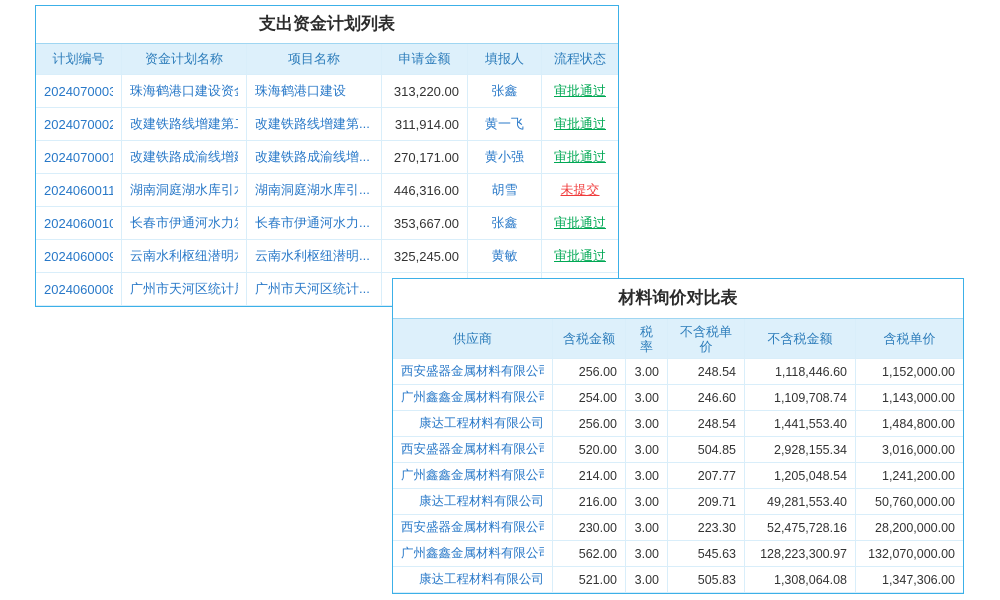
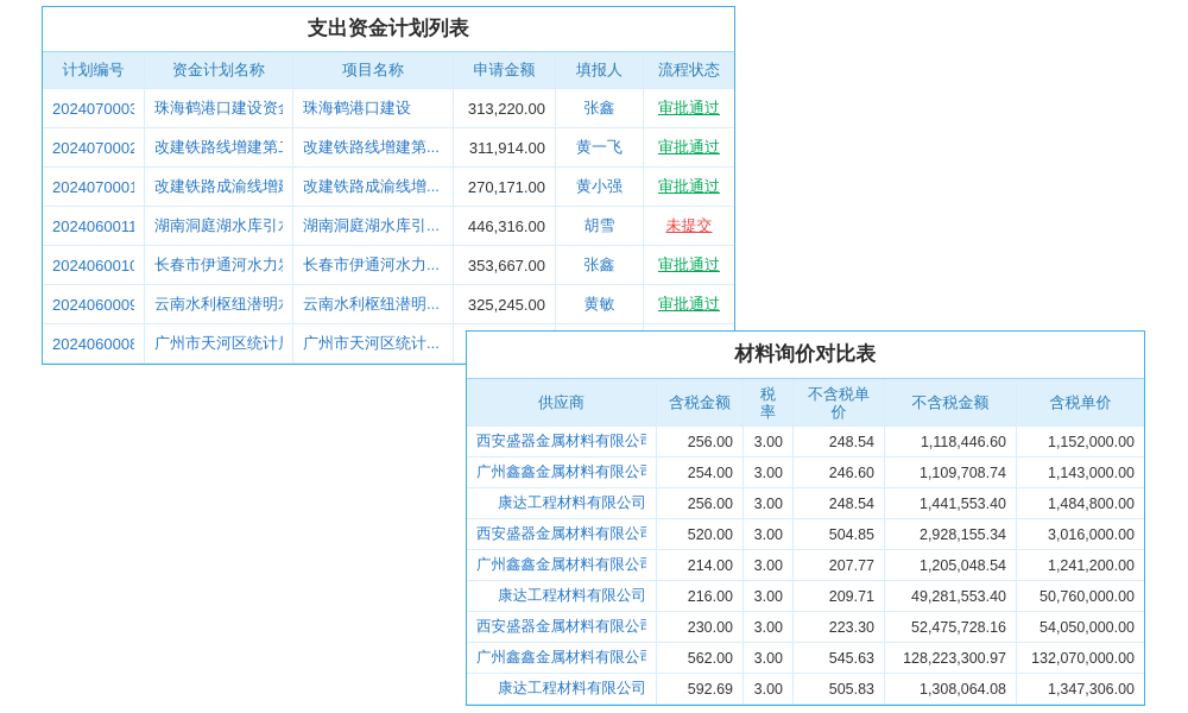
  支出资金计划列表
  计划编号
  资金计划名称
  项目名称
  申请金额
  填报人
  流程状态
  2024070003
  珠海鹤港口建设
  313,220.00
  张鑫
  审批通过
  2024070002
  改建铁路线增建第...
  311,914.00
  黄一飞
  审批通过
  2024070001
  改建铁路成渝线增...
  270,171.00
  黄小强
  审批通过
  2024060011
  湖南洞庭湖水库引...
  446,316.00
  胡雪
  未提交
  2024060010
  长春市伊通河水力...
  353,667.00
  张鑫
  审批通过
  2024060009
  云南水利枢纽潜明...
  325,245.00
  黄敏
  审批通过
  2024060008
  广州市天河区统计...
  材料询价对比表
  供应商
  含税金额
  税率
  不含税单价
  不含税金额
  含税单价
  西安盛器金属材料有限公
  256.00
  3.00
  248.54
  1,118,446.60
  1,152,000.00
  广州鑫鑫金属材料有限公
  254.00
  3.00
  246.60
  1,109,708.74
  1,143,000.00
  康达工程材料有限公司
  256.00
  3.00
  248.54
  1,441,553.40
  1,484,800.00
  西安盛器金属材料有限公
  520.00
  3.00
  504.85
  2,928,155.34
  3,016,000.00
  广州鑫鑫金属材料有限公
  214.00
  3.00
  207.77
  1,205,048.54
  1,241,200.00
  康达工程材料有限公司
  216.00
  3.00
  209.71
  49,281,553.40
  50,760,000.00
  西安盛器金属材料有限公
  230.00
  3.00
  223.30
  52,475,728.16
- 28,200,000.00
+ 54,050,000.00
  广州鑫鑫金属材料有限公
  562.00
  3.00
  545.63
  128,223,300.97
  132,070,000.00
  康达工程材料有限公司
- 521.00
+ 592.69
  3.00
  505.83
  1,308,064.08
  1,347,306.00
